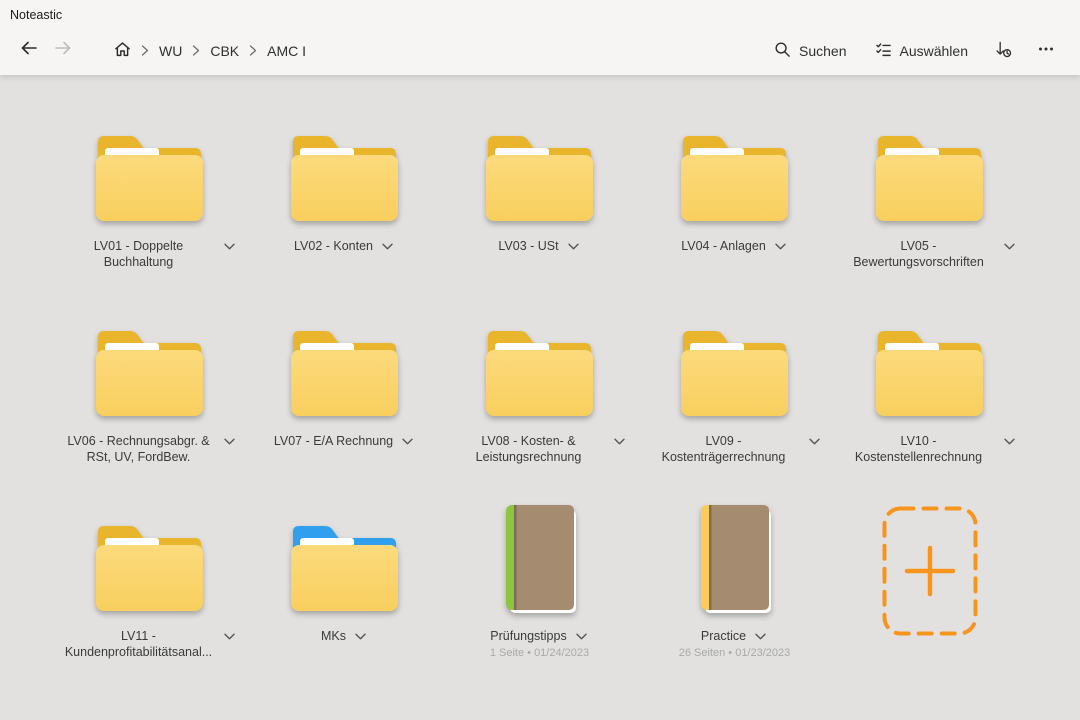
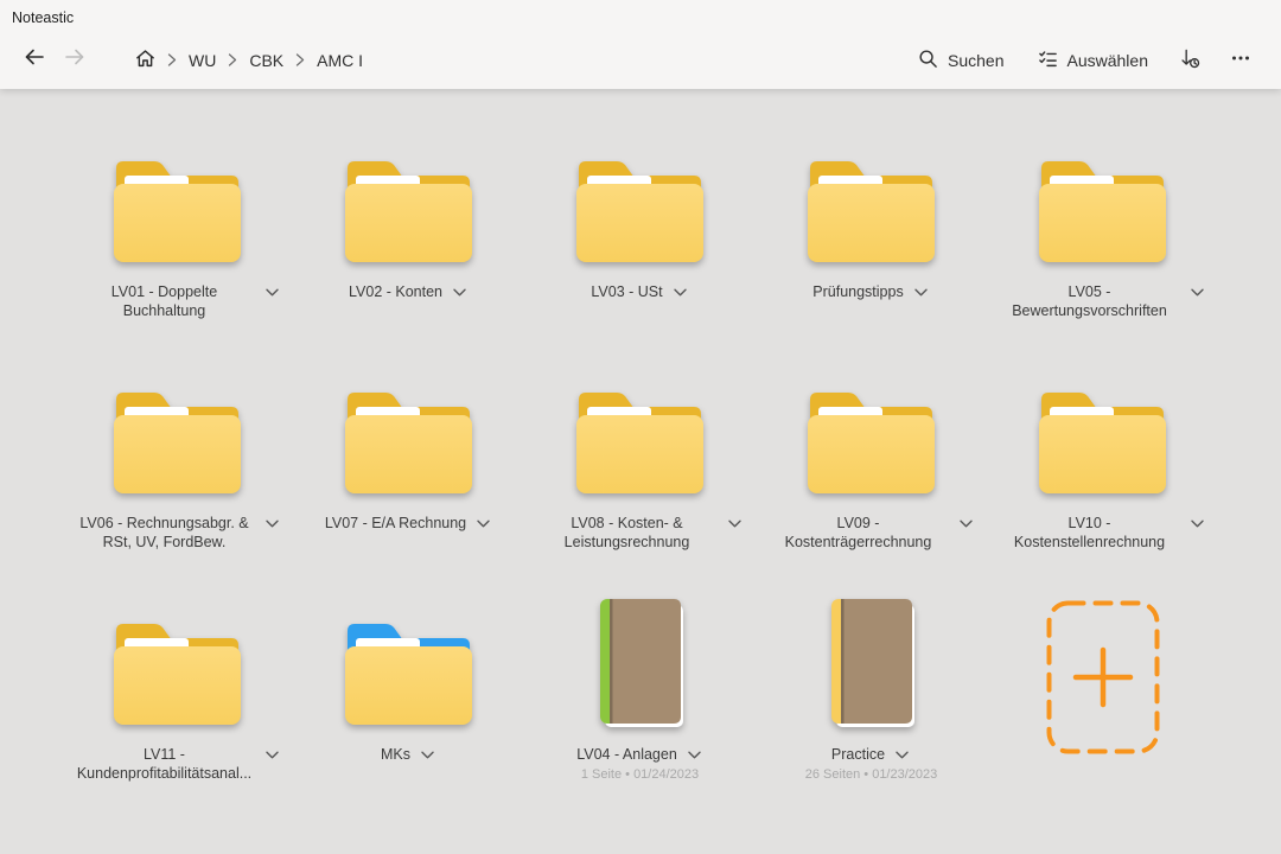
  Noteastic
  WU
  CBK
  AMC I
  Suchen
  Auswählen
  LV01 - Doppelte Buchhaltung
  LV02 - Konten
  LV03 - USt
- LV04 - Anlagen
+ Prüfungstipps
  LV05 - Bewertungsvorschriften
  LV06 - Rechnungsabgr. & RSt, UV, FordBew.
  LV07 - E/A Rechnung
  LV08 - Kosten- & Leistungsrechnung
  LV09 - Kostenträgerrechnung
  LV10 - Kostenstellenrechnung
  LV11 - Kundenprofitabilitätsanal...
  MKs
- Prüfungstipps
+ LV04 - Anlagen
  1 Seite • 01/24/2023
  Practice
  26 Seiten • 01/23/2023
